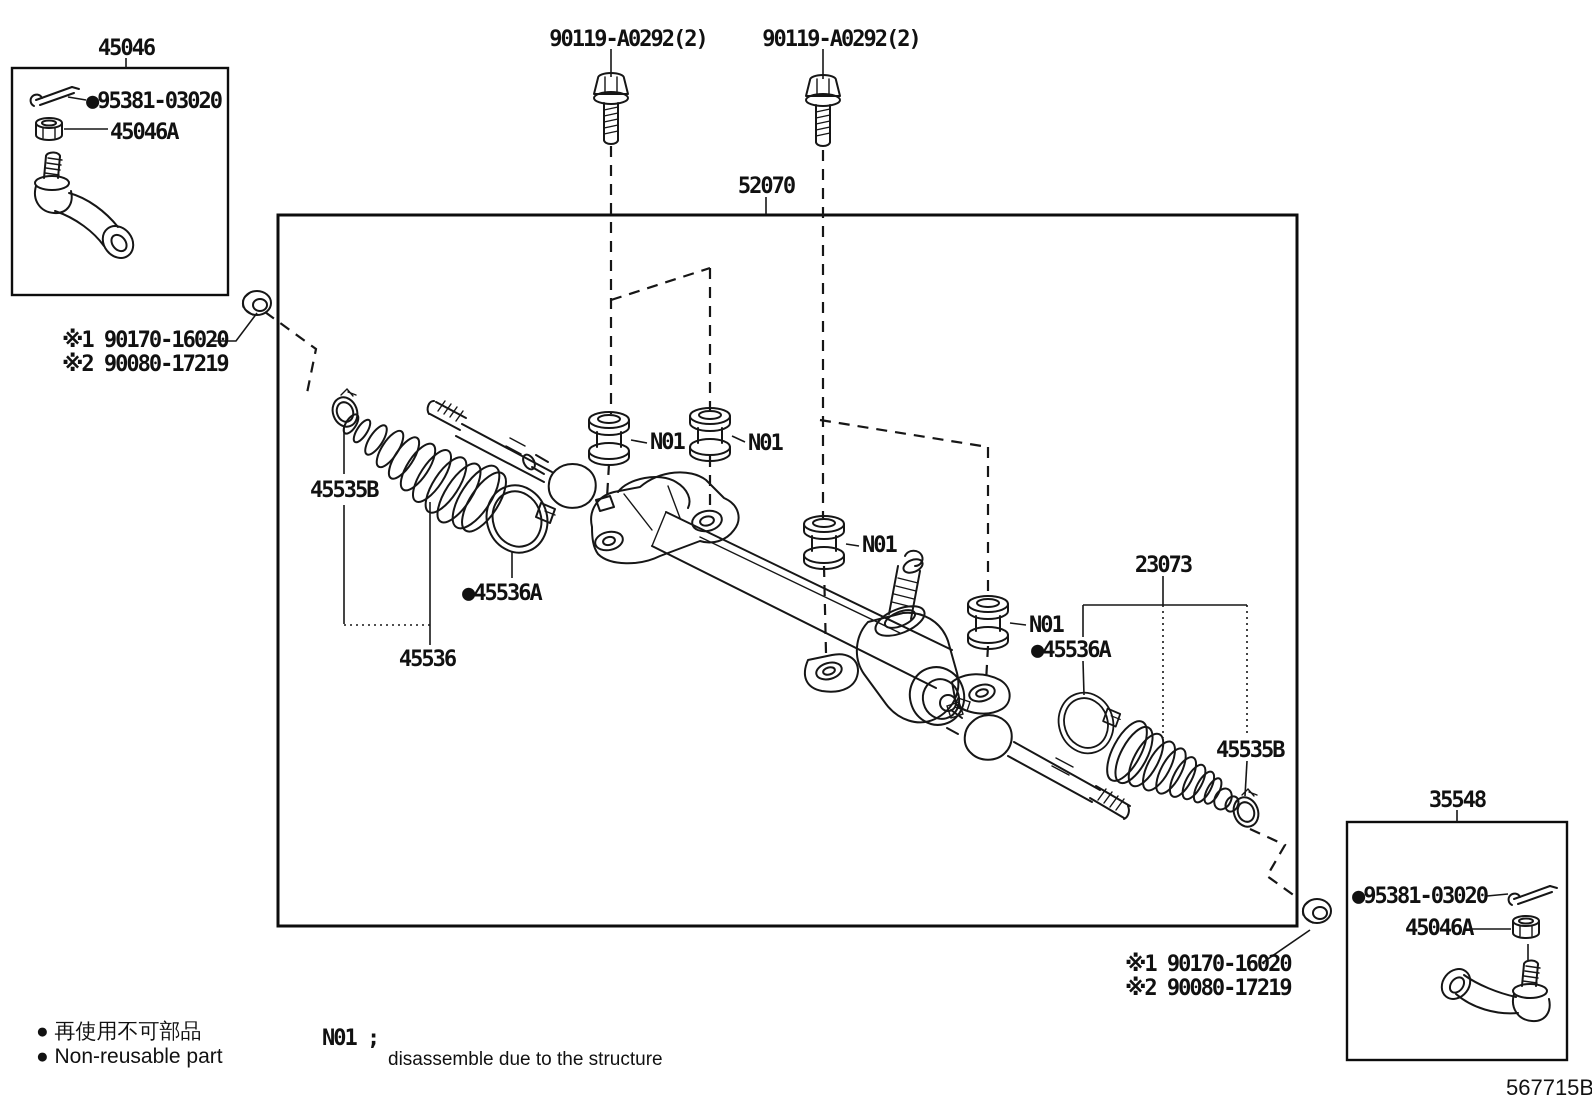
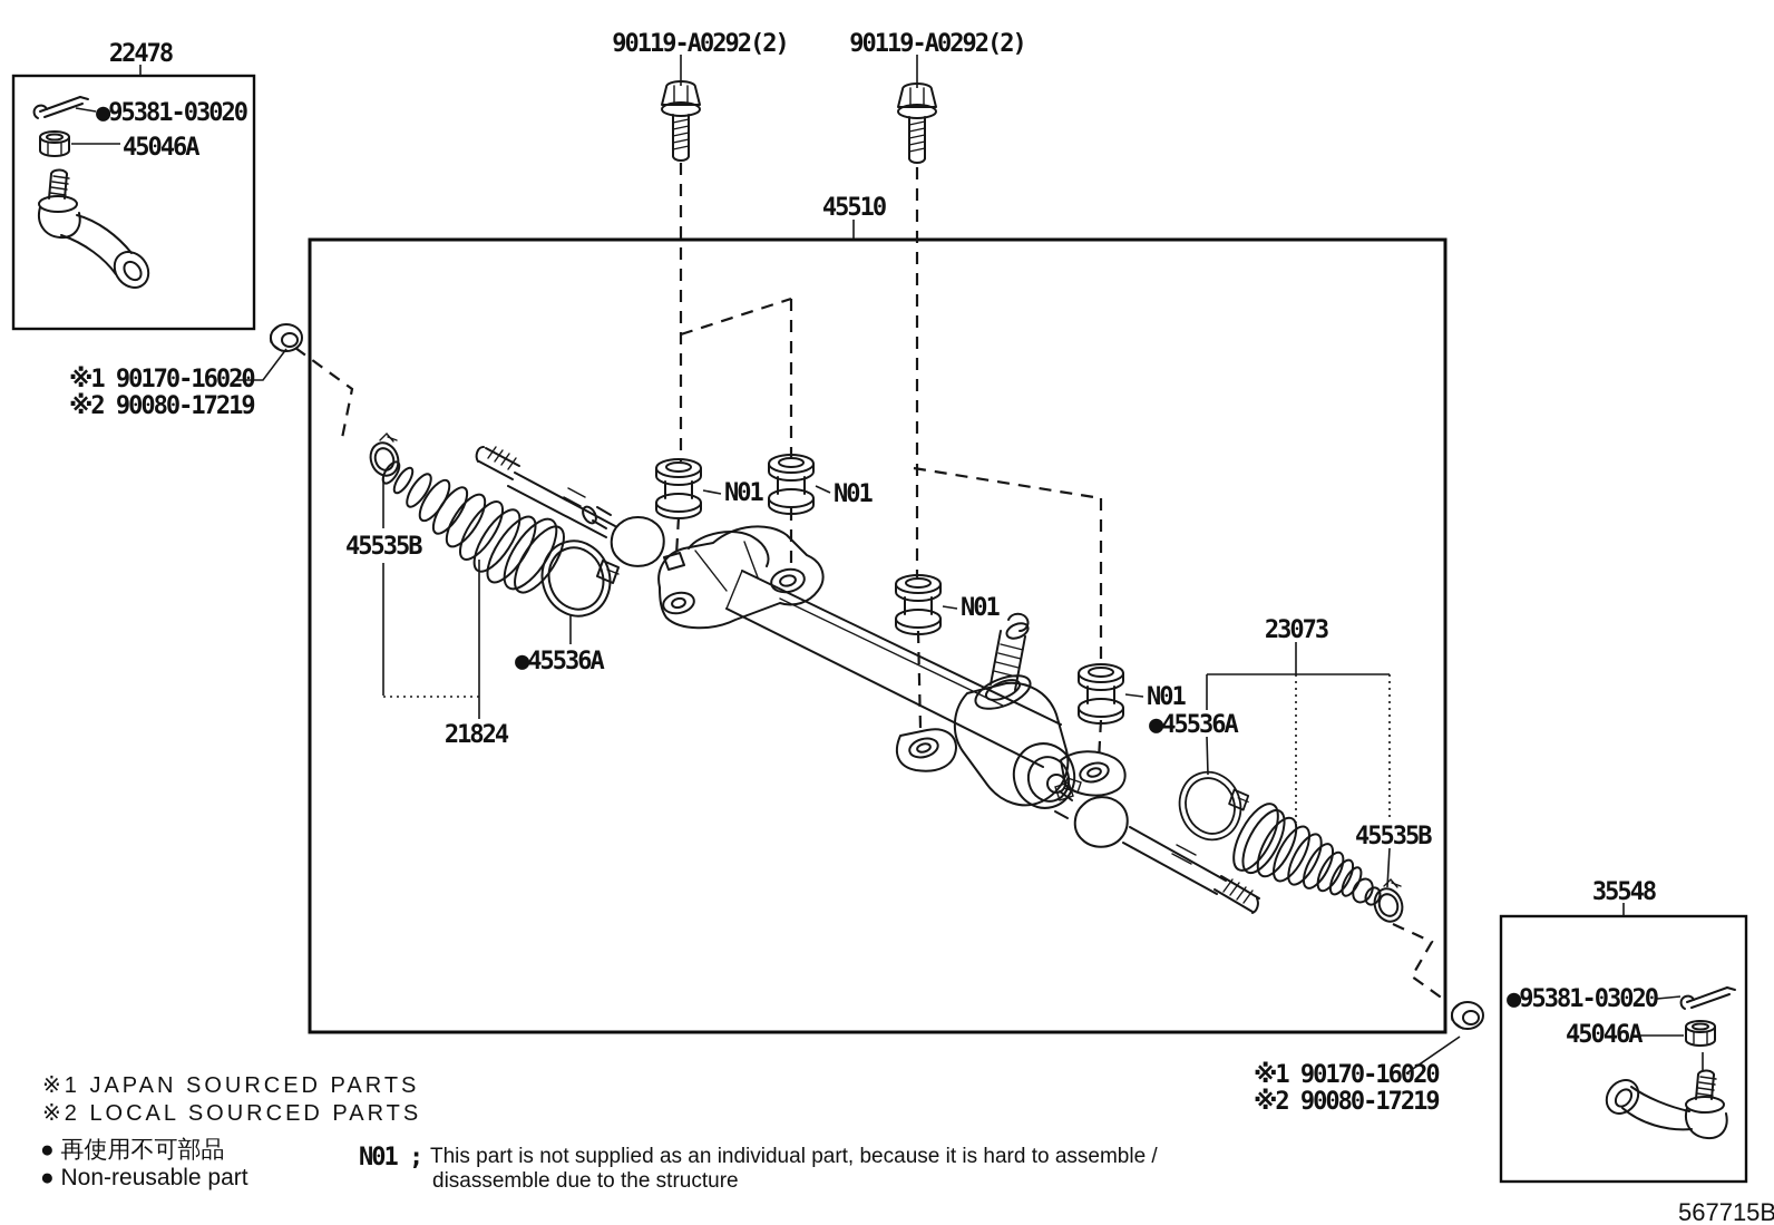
- 45046
+ 22478
  ●95381-03020
  45046A
  ※1 90170-16020
  ※2 90080-17219
  90119-A0292(2)
  90119-A0292(2)
- 52070
+ 45510
  N01
  N01
  N01
  N01
  45535B
  ●45536A
- 45536
+ 21824
  23073
  ●45536A
  45535B
  ※1 90170-16020
  ※2 90080-17219
  35548
  ●95381-03020
  45046A
+ ※1 JAPAN SOURCED PARTS
+ ※2 LOCAL SOURCED PARTS
  ● 再使用不可部品
  ● Non-reusable part
  N01 ;
+ This part is not supplied as an individual part, because it is hard to assemble /
  disassemble due to the structure
  567715B
